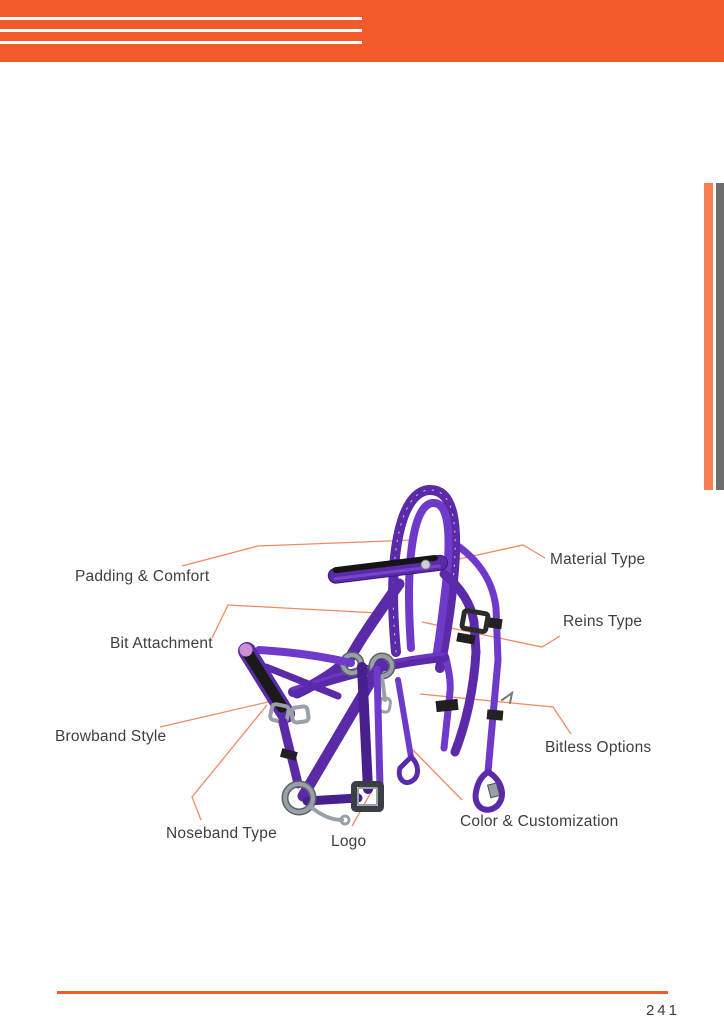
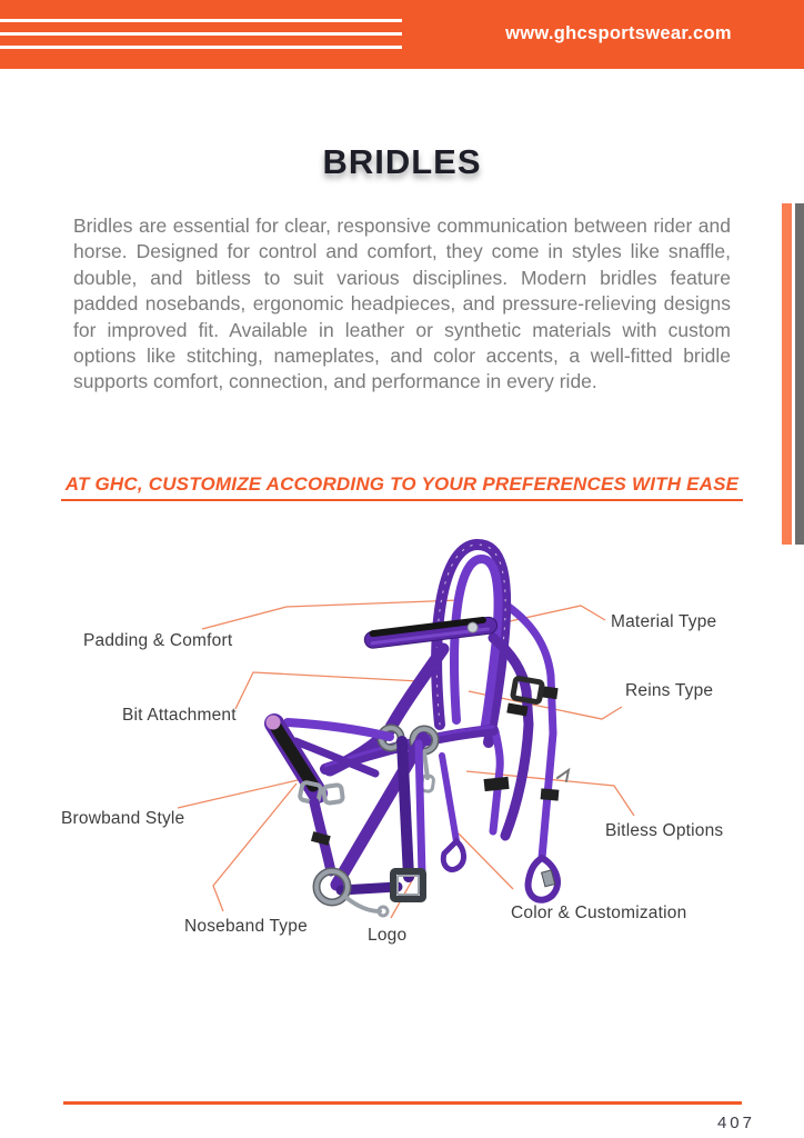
+ www.ghcsportswear.com
+ BRIDLES
+ Bridles are essential for clear, responsive communication between rider and horse. Designed for control and comfort, they come in styles like snaffle, double, and bitless to suit various disciplines. Modern bridles feature padded nosebands, ergonomic headpieces, and pressure-relieving designs for improved fit. Available in leather or synthetic materials with custom options like stitching, nameplates, and color accents, a well-fitted bridle supports comfort, connection, and performance in every ride.
+ AT GHC, CUSTOMIZE ACCORDING TO YOUR PREFERENCES WITH EASE
  Padding & Comfort
  Bit Attachment
  Browband Style
  Noseband Type
  Logo
  Material Type
  Reins Type
  Bitless Options
  Color & Customization
- 241
+ 407
